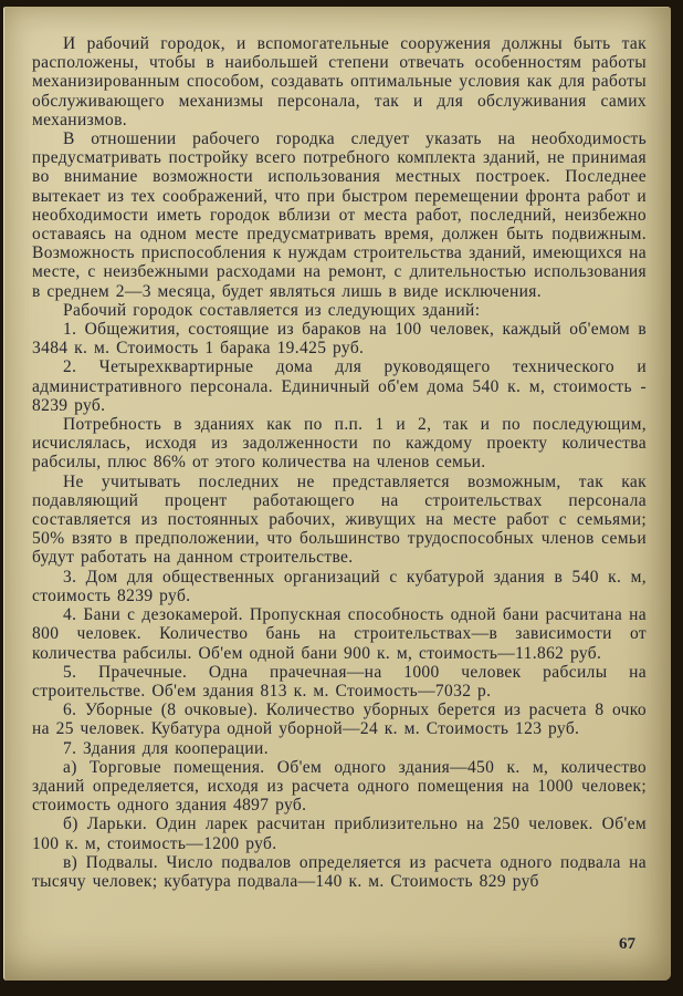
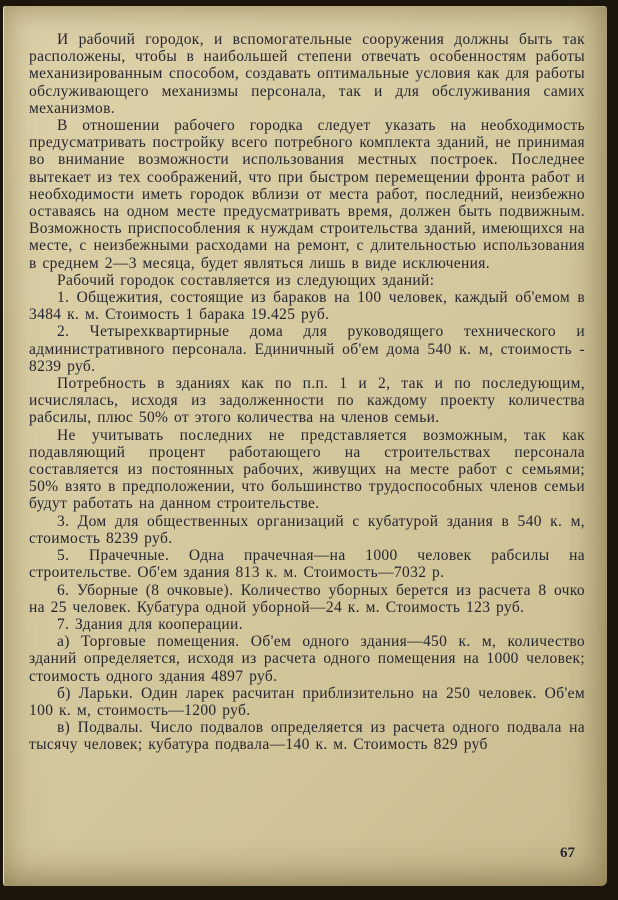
  И рабочий городок, и вспомогательные сооружения должны быть так расположены, чтобы в наибольшей степени отвечать особенностям работы механизированным способом, создавать оптимальные условия как для работы обслуживающего механизмы персонала, так и для обслуживания самих механизмов.
  В отношении рабочего городка следует указать на необходимость предусматривать постройку всего потребного комплекта зданий, не принимая во внимание возможности использования местных построек. Последнее вытекает из тех соображений, что при быстром перемещении фронта работ и необходимости иметь городок вблизи от места работ, последний, неизбежно оставаясь на одном месте предусматривать время, должен быть подвижным. Возможность приспособления к нуждам строительства зданий, имеющихся на месте, с неизбежными расходами на ремонт, с длительностью использования в среднем 2—3 месяца, будет являться лишь в виде исключения.
  Рабочий городок составляется из следующих зданий:
  1. Общежития, состоящие из бараков на 100 человек, каждый об'емом в 3484 к. м. Стоимость 1 барака 19.425 руб.
  2. Четырехквартирные дома для руководящего технического и административного персонала. Единичный об'ем дома 540 к. м, стоимость - 8239 руб.
- Потребность в зданиях как по п.п. 1 и 2, так и по последующим, исчислялась, исходя из задолженности по каждому проекту количества рабсилы, плюс 86% от этого количества на членов семьи.
+ Потребность в зданиях как по п.п. 1 и 2, так и по последующим, исчислялась, исходя из задолженности по каждому проекту количества рабсилы, плюс 50% от этого количества на членов семьи.
  Не учитывать последних не представляется возможным, так как подавляющий процент работающего на строительствах персонала составляется из постоянных рабочих, живущих на месте работ с семьями; 50% взято в предположении, что большинство трудоспособных членов семьи будут работать на данном строительстве.
  3. Дом для общественных организаций с кубатурой здания в 540 к. м, стоимость 8239 руб.
- 4. Бани с дезокамерой. Пропускная способность одной бани расчитана на 800 человек. Количество бань на строительствах—в зависимости от количества рабсилы. Об'ем одной бани 900 к. м, стоимость—11.862 руб.
  5. Прачечные. Одна прачечная—на 1000 человек рабсилы на строительстве. Об'ем здания 813 к. м. Стоимость—7032 р.
  6. Уборные (8 очковые). Количество уборных берется из расчета 8 очко на 25 человек. Кубатура одной уборной—24 к. м. Стоимость 123 руб.
  7. Здания для кооперации.
  а) Торговые помещения. Об'ем одного здания—450 к. м, количество зданий определяется, исходя из расчета одного помещения на 1000 человек; стоимость одного здания 4897 руб.
  б) Ларьки. Один ларек расчитан приблизительно на 250 человек. Об'ем 100 к. м, стоимость—1200 руб.
  в) Подвалы. Число подвалов определяется из расчета одного подвала на тысячу человек; кубатура подвала—140 к. м. Стоимость 829 руб
  67
